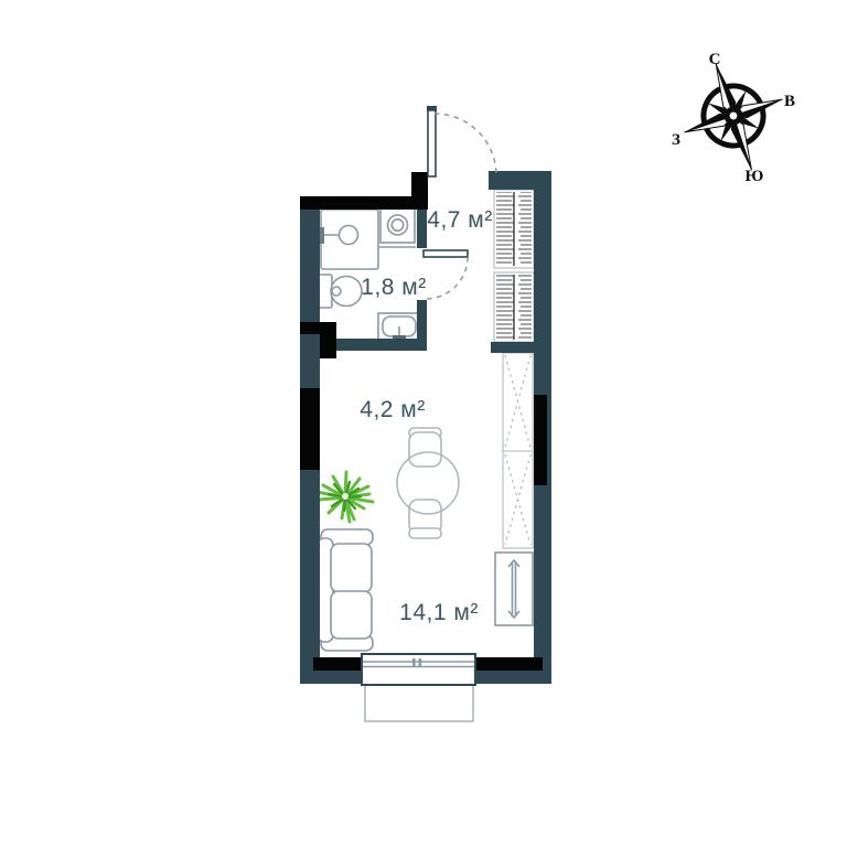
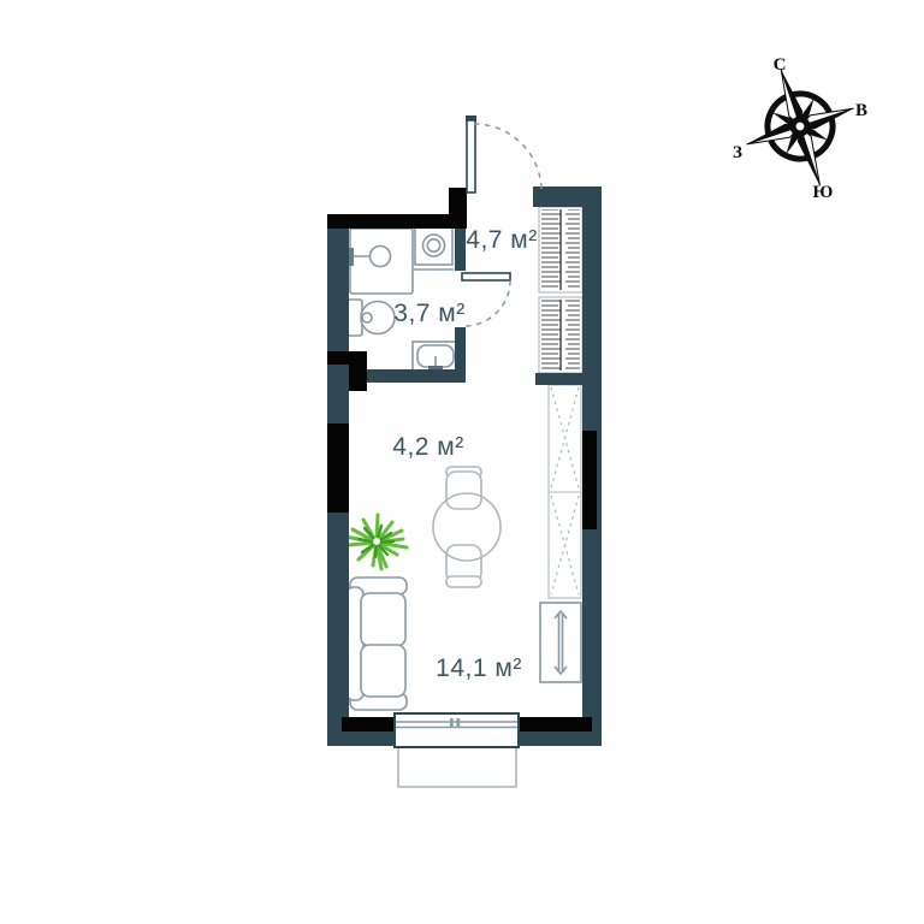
  4,7 м²
- 1,8 м²
+ 3,7 м²
  4,2 м²
  14,1 м²
  С
  В
  З
  Ю
